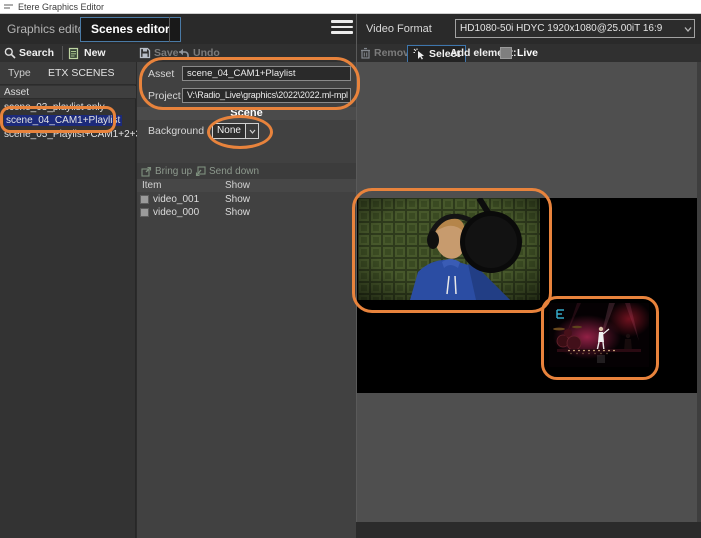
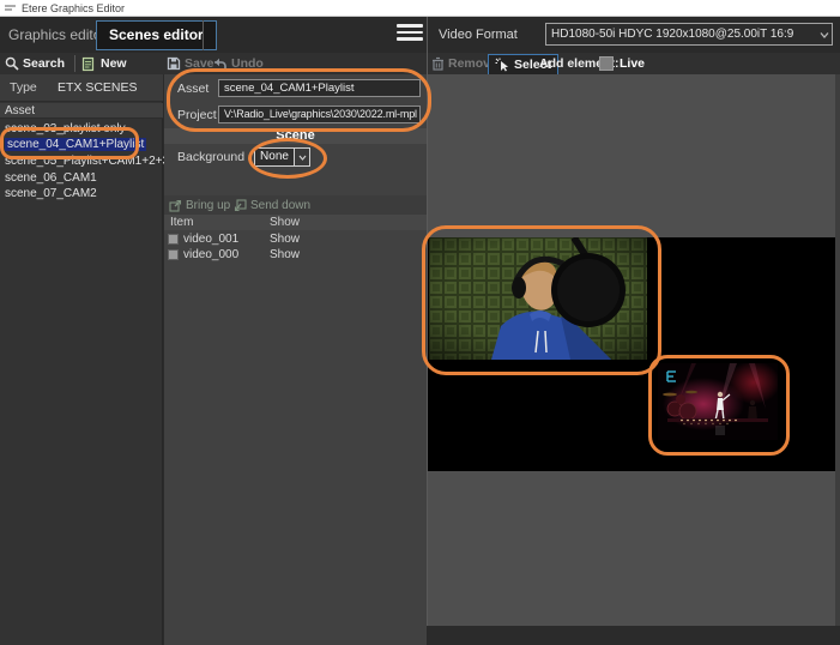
  Etere Graphics Editor
  Graphics edit
  Scenes editor
  Video Format
  HD1080-50i HDYC 1920x1080@25.00iT 16:9
  Search
  New
  Save
  Undo
  Select
  Add elem:
  Live
  Type
  ETX SCENES
  Asset
  scene_03_playlist only
  scene_04_CAM1+Playlist
  scene_05_Playlist+CAM1+2+
+ scene_06_CAM1
+ scene_07_CAM2
  Asset
  scene_04_CAM1+Playlist
  Project
- V:\Radio_Live\graphics\2022\2022.ml-mpl
+ V:\Radio_Live\graphics\2030\2022.ml-mpl
  Scene
  Background
  None
  Bring up
  Send down
  Item
  Show
  video_001
  Show
  video_000
  Show
